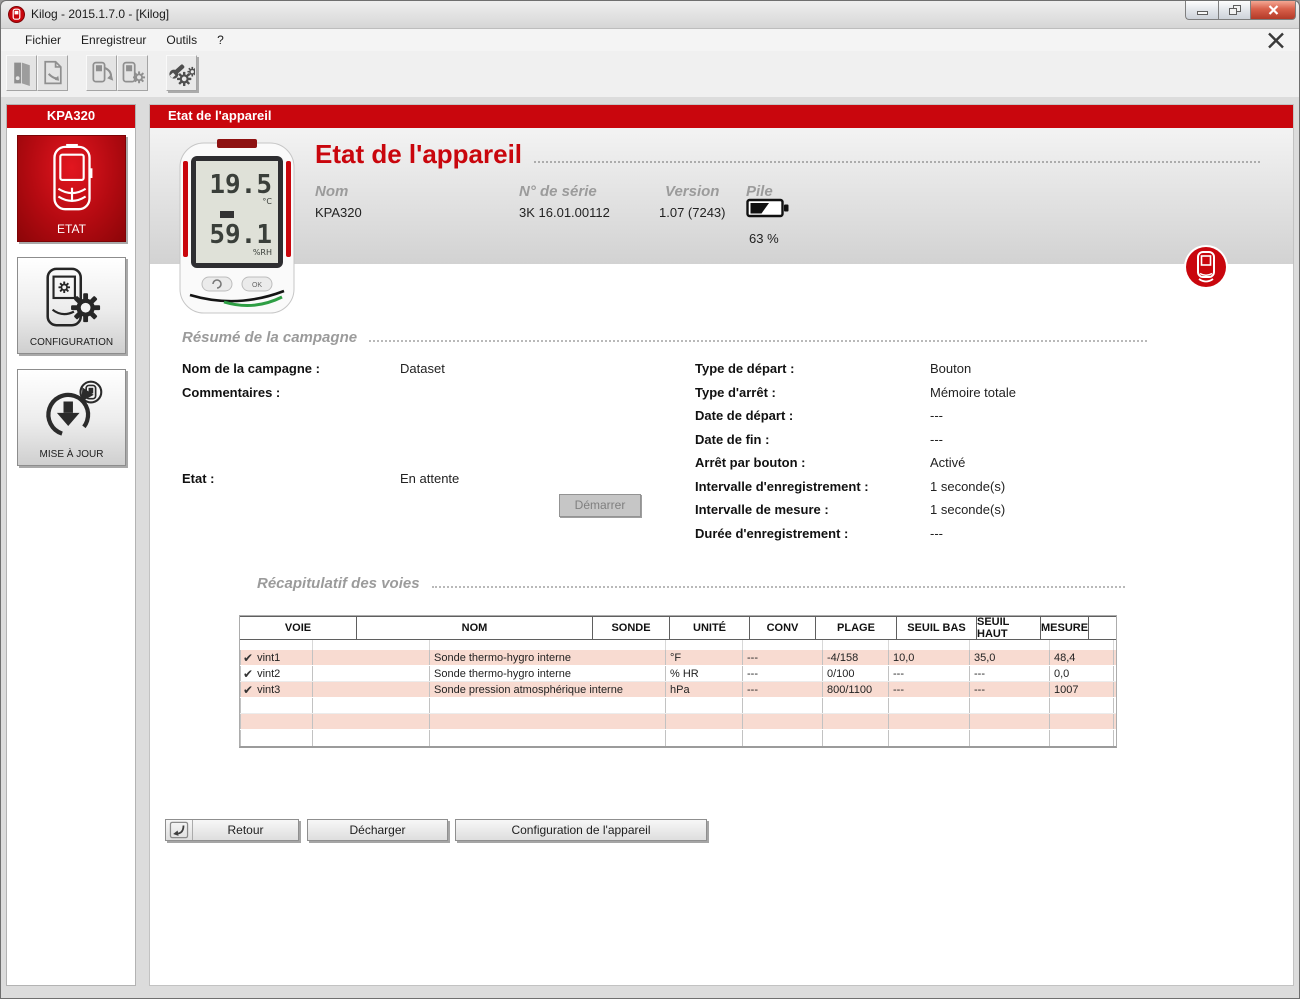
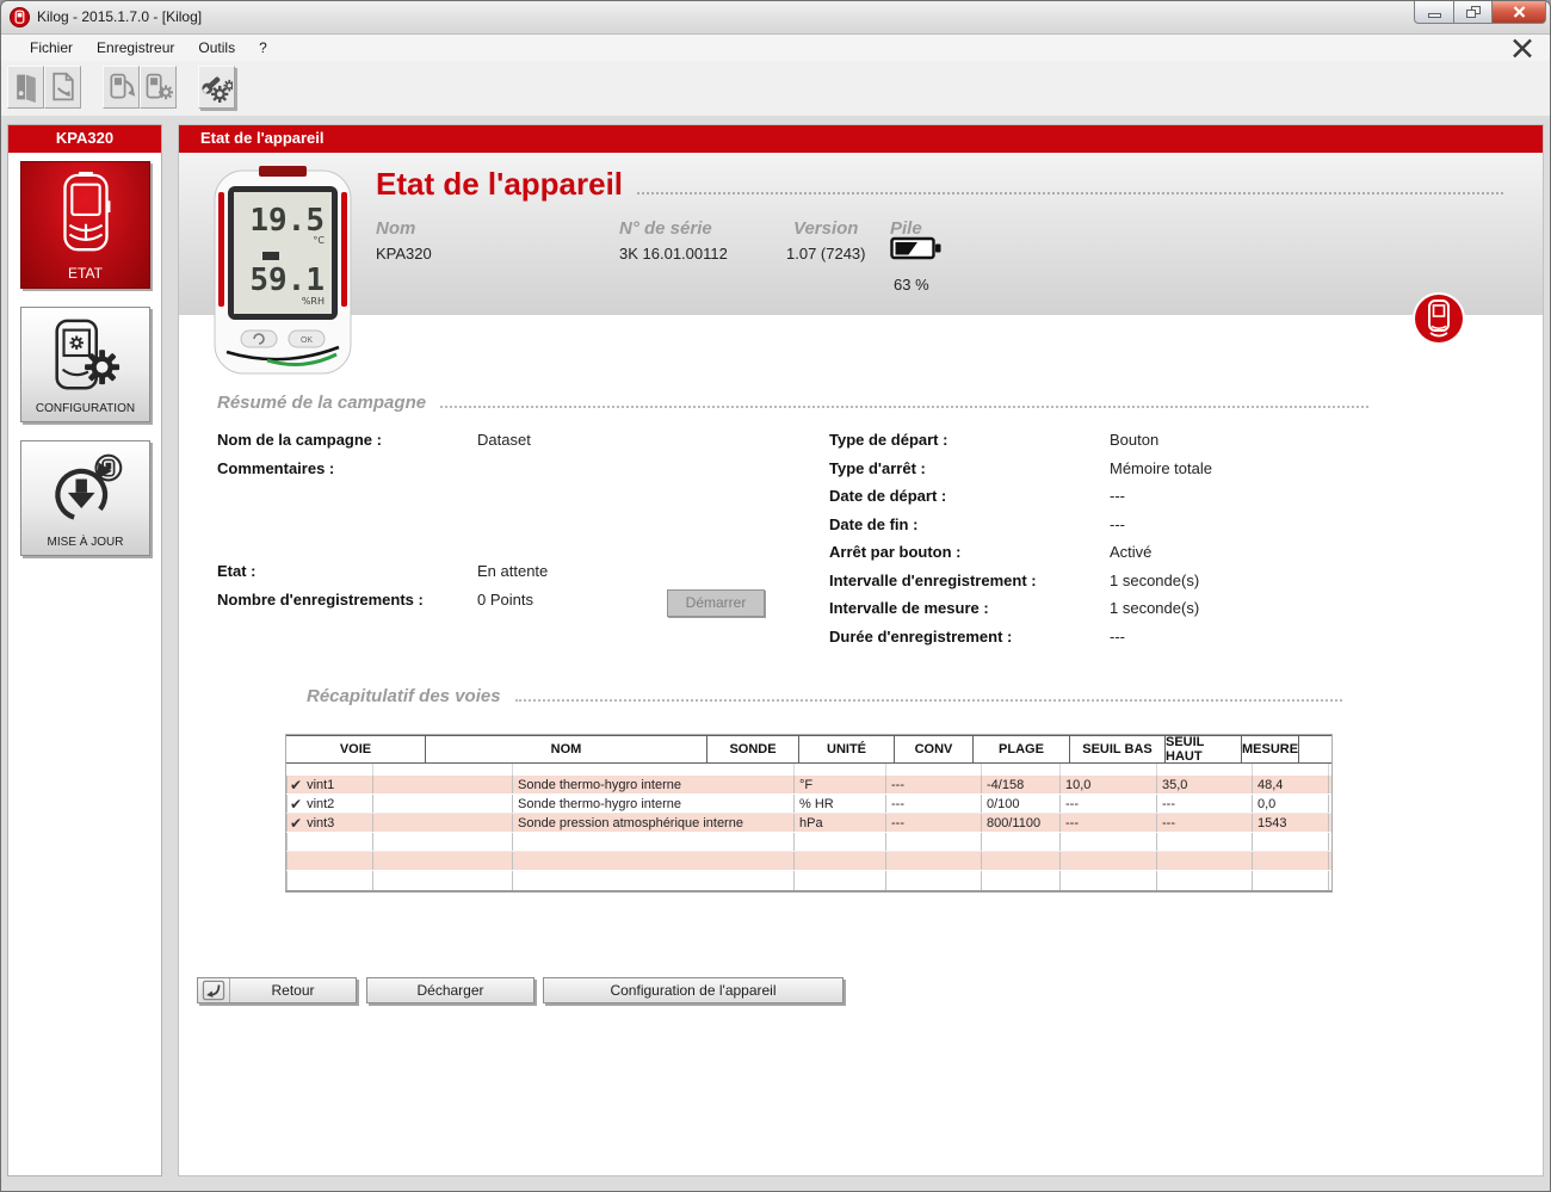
  Kilog - 2015.1.7.0 - [Kilog]
  Fichier
  Enregistreur
  Outils
  ?
  KPA320
  ETAT
  CONFIGURATION
  MISE À JOUR
  Etat de l'appareil
  19.5
  °C
  59.1
  %RH
  Etat de l'appareil
  Nom
  N° de série
  Version
  Pile
  KPA320
  3K 16.01.00112
  1.07 (7243)
  63 %
  Résumé de la campagne
  Nom de la campagne :
  Dataset
  Commentaires :
  Etat :
  En attente
+ Nombre d'enregistrements :
+ 0 Points
  Type de départ :
  Bouton
  Type d'arrêt :
  Mémoire totale
  Date de départ :
  ---
  Date de fin :
  ---
  Arrêt par bouton :
  Activé
  Intervalle d'enregistrement :
  1 seconde(s)
  Intervalle de mesure :
  1 seconde(s)
  Durée d'enregistrement :
  ---
  Démarrer
  Récapitulatif des voies
  VOIE
  NOM
  SONDE
  UNITÉ
  CONV
  PLAGE
  SEUIL BAS
  SEUIL HAUT
  MESURE
  ✔
  vint1
  Sonde thermo-hygro interne
  °F
  ---
  -4/158
  10,0
  35,0
  48,4
  ✔
  vint2
  Sonde thermo-hygro interne
  % HR
  ---
  0/100
  ---
  ---
  0,0
  ✔
  vint3
  Sonde pression atmosphérique interne
  hPa
  ---
  800/1100
  ---
  ---
- 1007
+ 1543
  Retour
  Décharger
  Configuration de l'appareil
